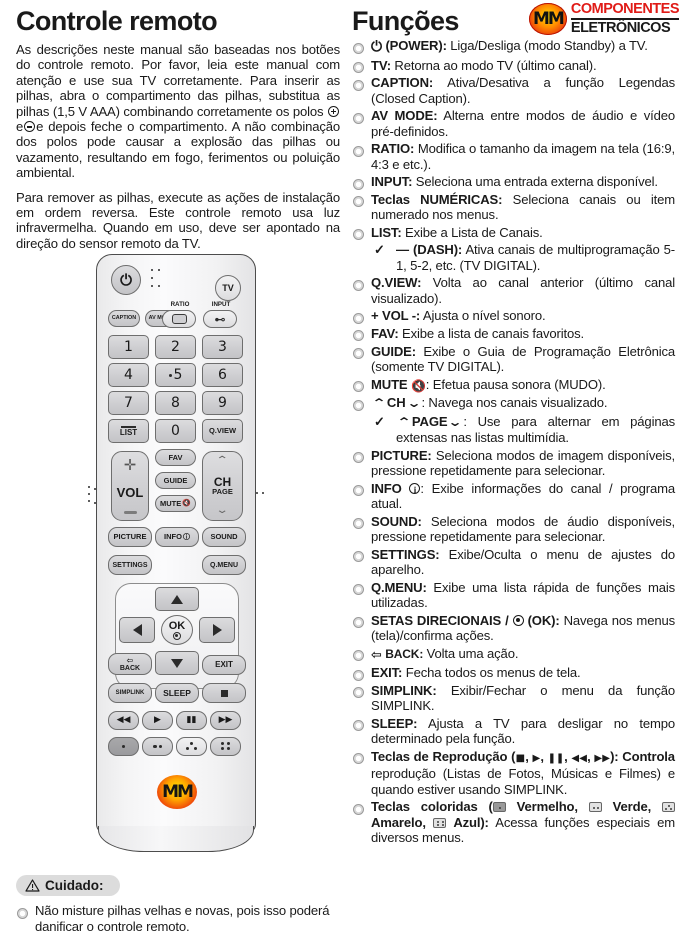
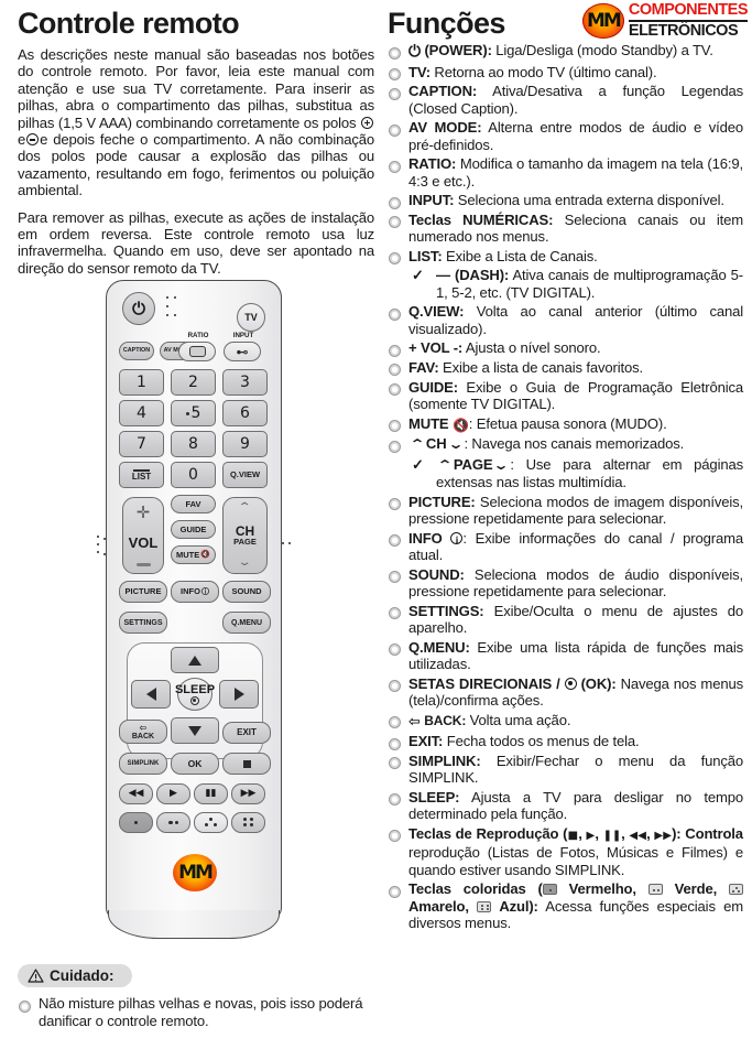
  Controle remoto
  As descrições neste manual são baseadas nos botões do controle remoto. Por favor, leia este manual com atenção e use sua TV corretamente. Para inserir as pilhas, abra o compartimento das pilhas, substitua as pilhas (1,5 V AAA) combinando corretamente os polos e e depois feche o compartimento. A não combinação dos polos pode causar a explosão das pilhas ou vazamento, resultando em fogo, ferimentos ou poluição ambiental.
  Para remover as pilhas, execute as ações de instalação em ordem reversa. Este controle remoto usa luz infravermelha. Quando em uso, deve ser apontado na direção do sensor remoto da TV.
  ⏻
  TV
  ⊷
  1
  2
  3
  4
  5
  6
  7
  8
  9
  LIST
  0
  Q.VIEW
  ✛
  VOL
  FAV
  GUIDE
  MUTE
  🔇
  ⌃
  CH
  PAGE
  ⌄
  PICTURE
  INFO
  ⓘ
  SOUND
- OK
+ SLEEP
  ⇦
  EXIT
- SLEEP
+ OK
  ◀◀
  ▶
  ▮▮
  ▶▶
  MM
  Cuidado:
  Não misture pilhas velhas e novas, pois isso poderá danificar o controle remoto.
  MM
  COMPONENTES
  ELETRÔNICOS
  Funções
  ⏻ (POWER): Liga/Desliga (modo Standby) a TV.
  TV: Retorna ao modo TV (último canal).
  CAPTION: Ativa/Desativa a função Legendas (Closed Caption).
  AV MODE: Alterna entre modos de áudio e vídeo pré-definidos.
  RATIO: Modifica o tamanho da imagem na tela (16:9, 4:3 e etc.).
  INPUT: Seleciona uma entrada externa disponível.
  Teclas NUMÉRICAS: Seleciona canais ou item numerado nos menus.
  LIST: Exibe a Lista de Canais.
  — (DASH): Ativa canais de multiprogramação 5-1, 5-2, etc. (TV DIGITAL).
  Q.VIEW: Volta ao canal anterior (último canal visualizado).
  + VOL -: Ajusta o nível sonoro.
  FAV: Exibe a lista de canais favoritos.
  GUIDE: Exibe o Guia de Programação Eletrônica (somente TV DIGITAL).
  MUTE 🔇: Efetua pausa sonora (MUDO).
- ⌃CH⌄: Navega nos canais visualizado.
+ ⌃CH⌄: Navega nos canais memorizados.
  ⌃PAGE⌄: Use para alternar em páginas extensas nas listas multimídia.
  PICTURE: Seleciona modos de imagem disponíveis, pressione repetidamente para selecionar.
  INFO : Exibe informações do canal / programa atual.
  SOUND: Seleciona modos de áudio disponíveis, pressione repetidamente para selecionar.
  SETTINGS: Exibe/Oculta o menu de ajustes do aparelho.
  Q.MENU: Exibe uma lista rápida de funções mais utilizadas.
  SETAS DIRECIONAIS / (OK): Navega nos menus (tela)/confirma ações.
  ⇦ BACK: Volta uma ação.
  EXIT: Fecha todos os menus de tela.
  SIMPLINK: Exibir/Fechar o menu da função SIMPLINK.
  SLEEP: Ajusta a TV para desligar no tempo determinado pela função.
  Teclas de Reprodução (■, ▶, ❚❚, ◀◀, ▶▶): Controla reprodução (Listas de Fotos, Músicas e Filmes) e quando estiver usando SIMPLINK.
  Teclas coloridas ( Vermelho, Verde, Amarelo, Azul): Acessa funções especiais em diversos menus.
